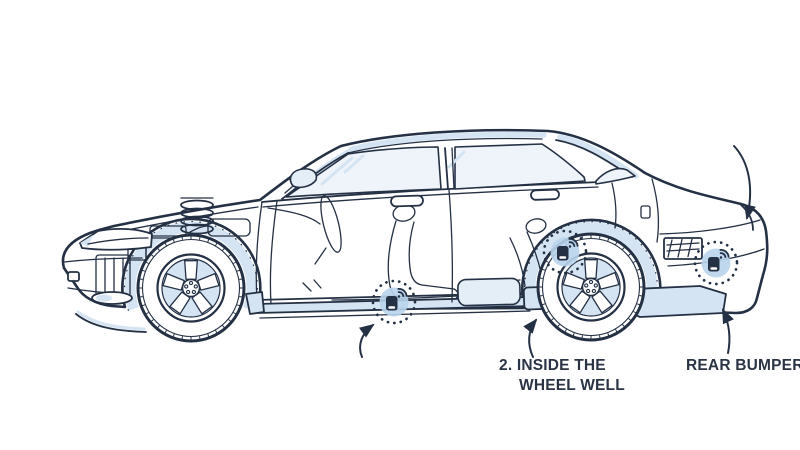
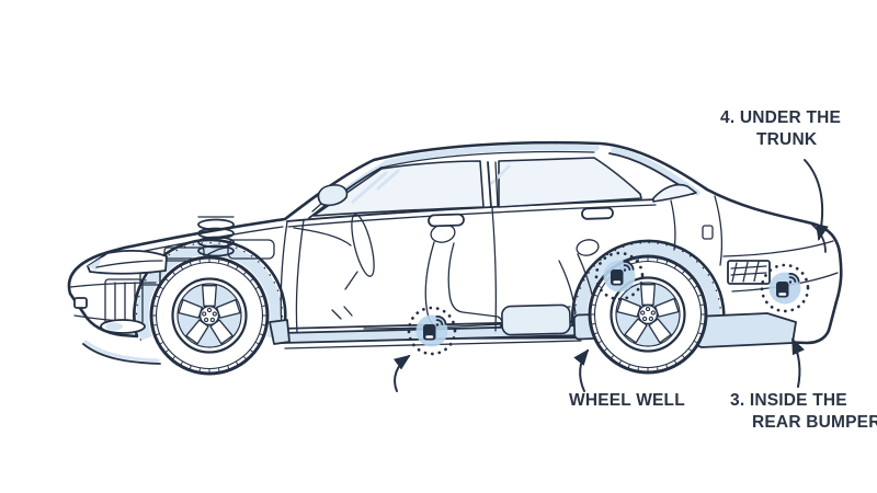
- 2. INSIDE THE
  WHEEL WELL
+ 3. INSIDE THE
  REAR BUMPER
+ 4. UNDER THE
+ TRUNK
